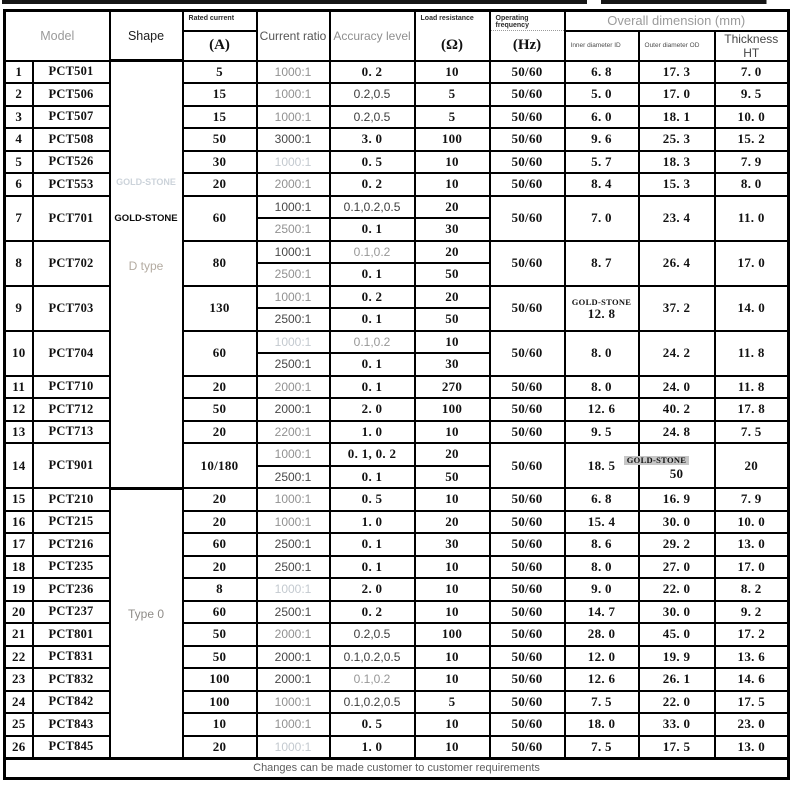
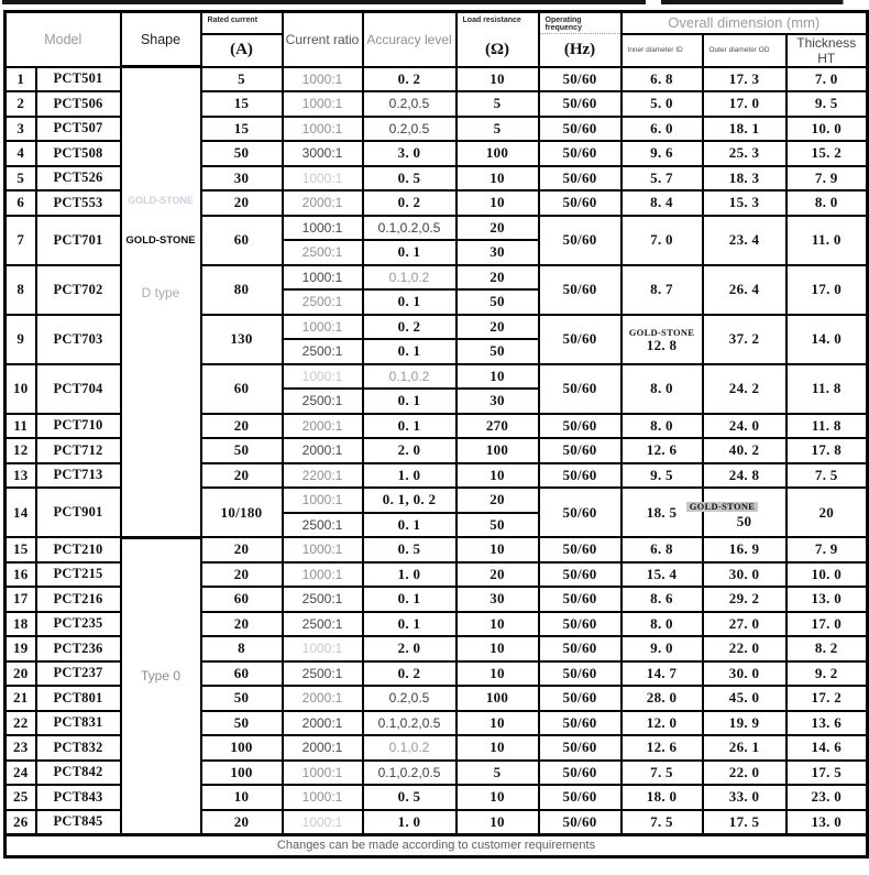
  1	PCT501	GOLD-STONEGOLD-STONED type	5	1000:1	0. 2	10	50/60	6. 8	17. 3	7. 0
  2	PCT506	15	1000:1	0.2,0.5	5	50/60	5. 0	17. 0	9. 5
  3	PCT507	15	1000:1	0.2,0.5	5	50/60	6. 0	18. 1	10. 0
  4	PCT508	50	3000:1	3. 0	100	50/60	9. 6	25. 3	15. 2
  5	PCT526	30	1000:1	0. 5	10	50/60	5. 7	18. 3	7. 9
  6	PCT553	20	2000:1	0. 2	10	50/60	8. 4	15. 3	8. 0
  7	PCT701	60	1000:1	0.1,0.2,0.5	20	50/60	7. 0	23. 4	11. 0
  2500:1	0. 1	30
  8	PCT702	80	1000:1	0.1,0.2	20	50/60	8. 7	26. 4	17. 0
  2500:1	0. 1	50
  9	PCT703	130	1000:1	0. 2	20	50/60	GOLD-STONE12. 8	37. 2	14. 0
  2500:1	0. 1	50
  10	PCT704	60	1000:1	0.1,0.2	10	50/60	8. 0	24. 2	11. 8
  2500:1	0. 1	30
  11	PCT710	20	2000:1	0. 1	270	50/60	8. 0	24. 0	11. 8
  12	PCT712	50	2000:1	2. 0	100	50/60	12. 6	40. 2	17. 8
  13	PCT713	20	2200:1	1. 0	10	50/60	9. 5	24. 8	7. 5
  14	PCT901	10/180	1000:1	0. 1, 0. 2	20	50/60	18. 5	GOLD-STONE50	20
  2500:1	0. 1	50
  15	PCT210	Type 0	20	1000:1	0. 5	10	50/60	6. 8	16. 9	7. 9
  16	PCT215	20	1000:1	1. 0	20	50/60	15. 4	30. 0	10. 0
  17	PCT216	60	2500:1	0. 1	30	50/60	8. 6	29. 2	13. 0
  18	PCT235	20	2500:1	0. 1	10	50/60	8. 0	27. 0	17. 0
  19	PCT236	8	1000:1	2. 0	10	50/60	9. 0	22. 0	8. 2
  20	PCT237	60	2500:1	0. 2	10	50/60	14. 7	30. 0	9. 2
  21	PCT801	50	2000:1	0.2,0.5	100	50/60	28. 0	45. 0	17. 2
  22	PCT831	50	2000:1	0.1,0.2,0.5	10	50/60	12. 0	19. 9	13. 6
  23	PCT832	100	2000:1	0.1,0.2	10	50/60	12. 6	26. 1	14. 6
  24	PCT842	100	1000:1	0.1,0.2,0.5	5	50/60	7. 5	22. 0	17. 5
  25	PCT843	10	1000:1	0. 5	10	50/60	18. 0	33. 0	23. 0
  26	PCT845	20	1000:1	1. 0	10	50/60	7. 5	17. 5	13. 0
- Changes can be made customer to customer requirements
+ Changes can be made according to customer requirements
